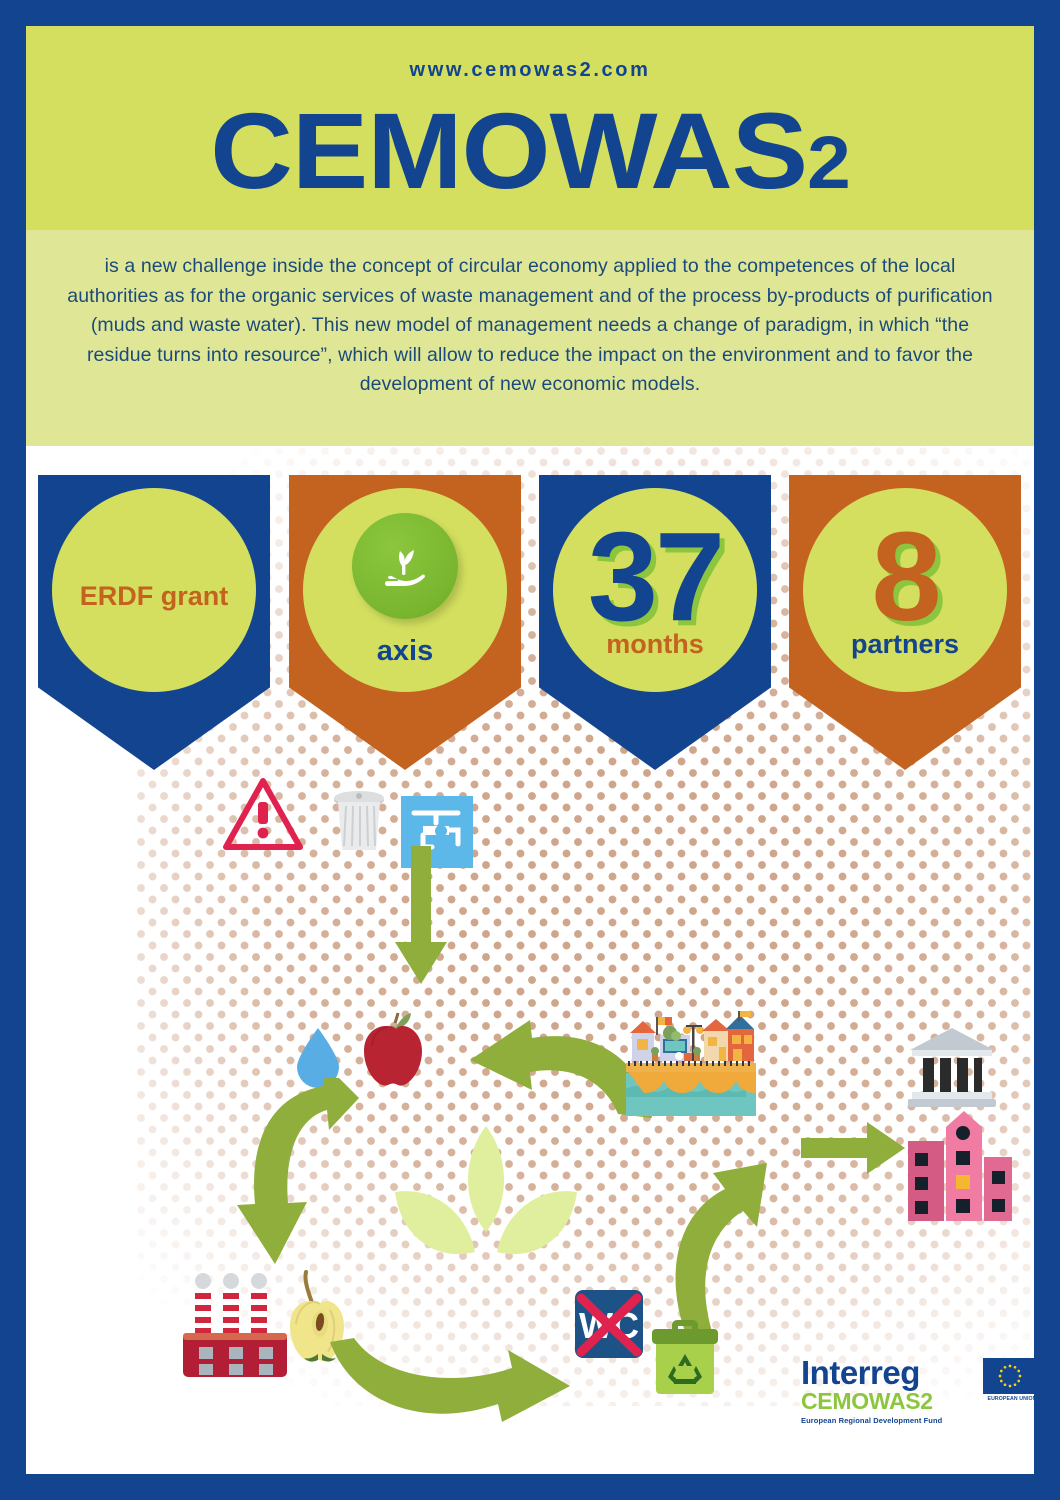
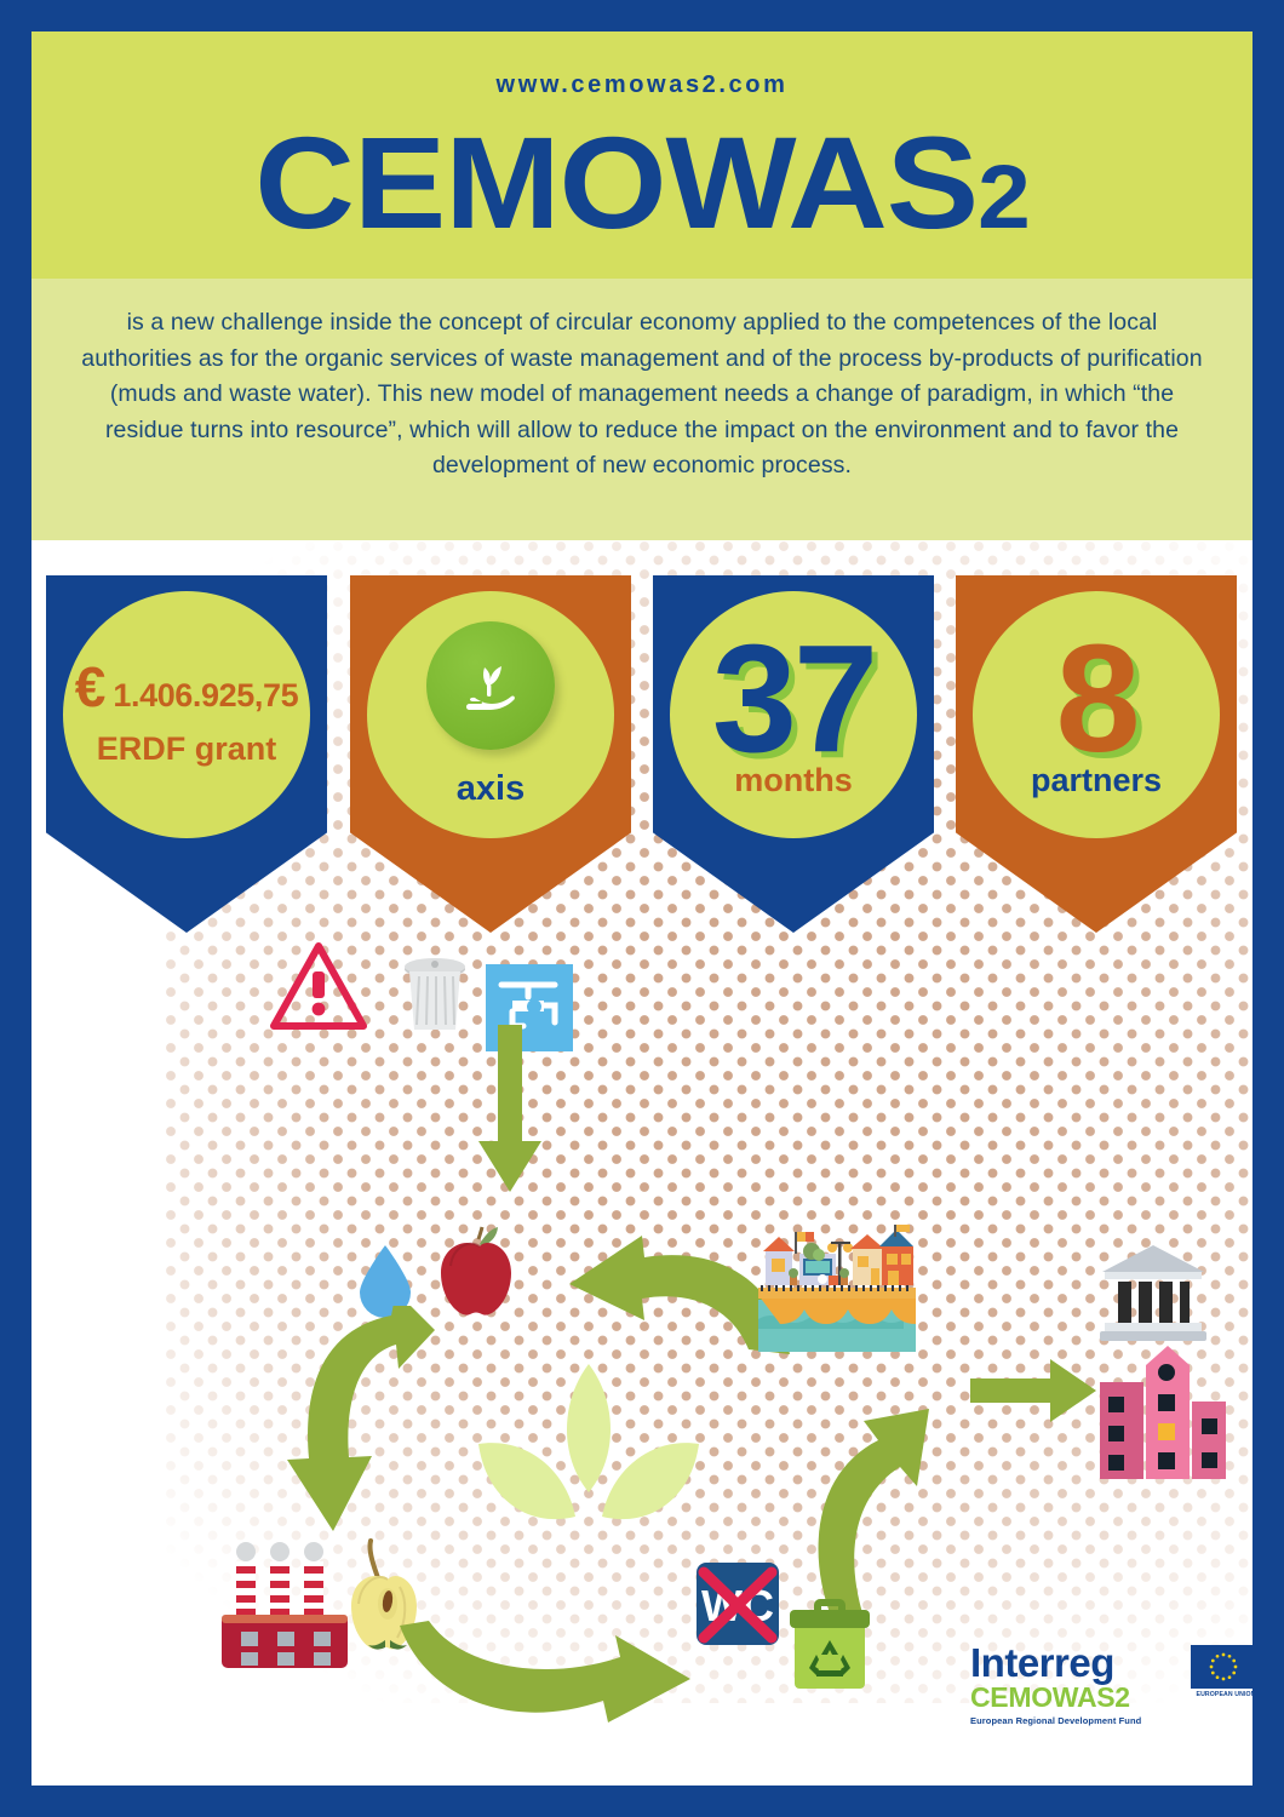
  www.cemowas2.com
  CEMOWAS2
- is a new challenge inside the concept of circular economy applied to the competences of the local authorities as for the organic services of waste management and of the process by-products of purification (muds and waste water). This new model of management needs a change of paradigm, in which “the residue turns into resource”, which will allow to reduce the impact on the environment and to favor the development of new economic models.
+ is a new challenge inside the concept of circular economy applied to the competences of the local authorities as for the organic services of waste management and of the process by-products of purification (muds and waste water). This new model of management needs a change of paradigm, in which “the residue turns into resource”, which will allow to reduce the impact on the environment and to favor the development of new economic process.
+ €
+ 1.406.925,75
  ERDF grant
  axis
  37
  months
  8
  partners
  WC
  Interreg
  CEMOWAS2
  European Regional Development Fund
